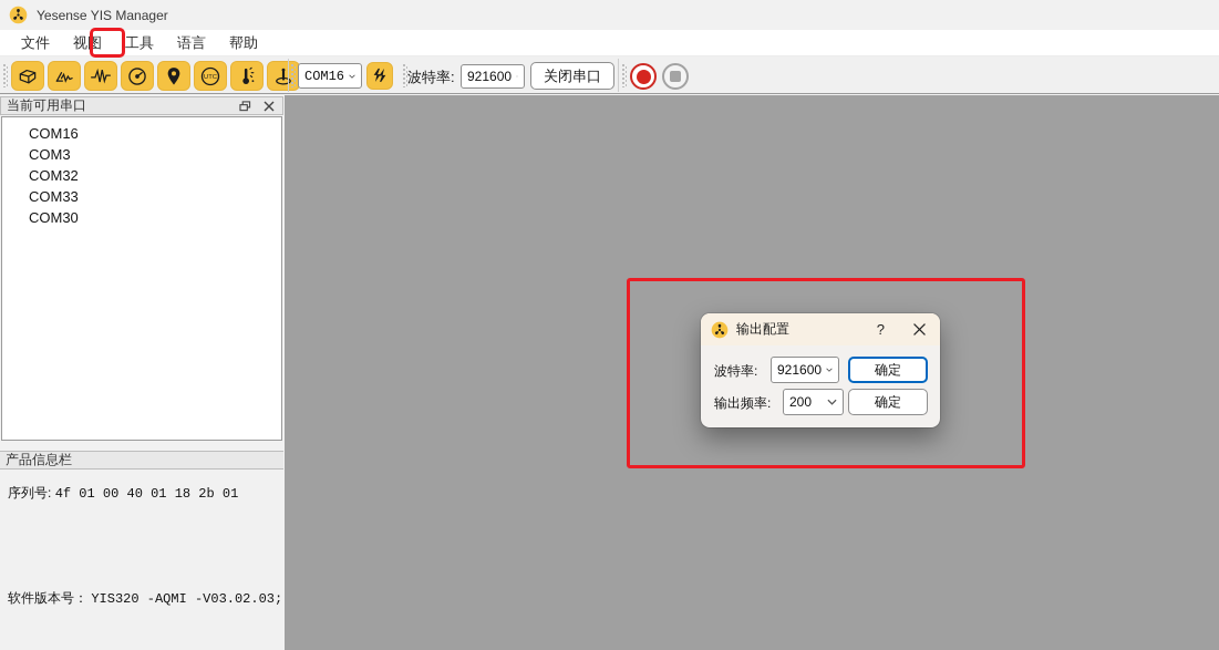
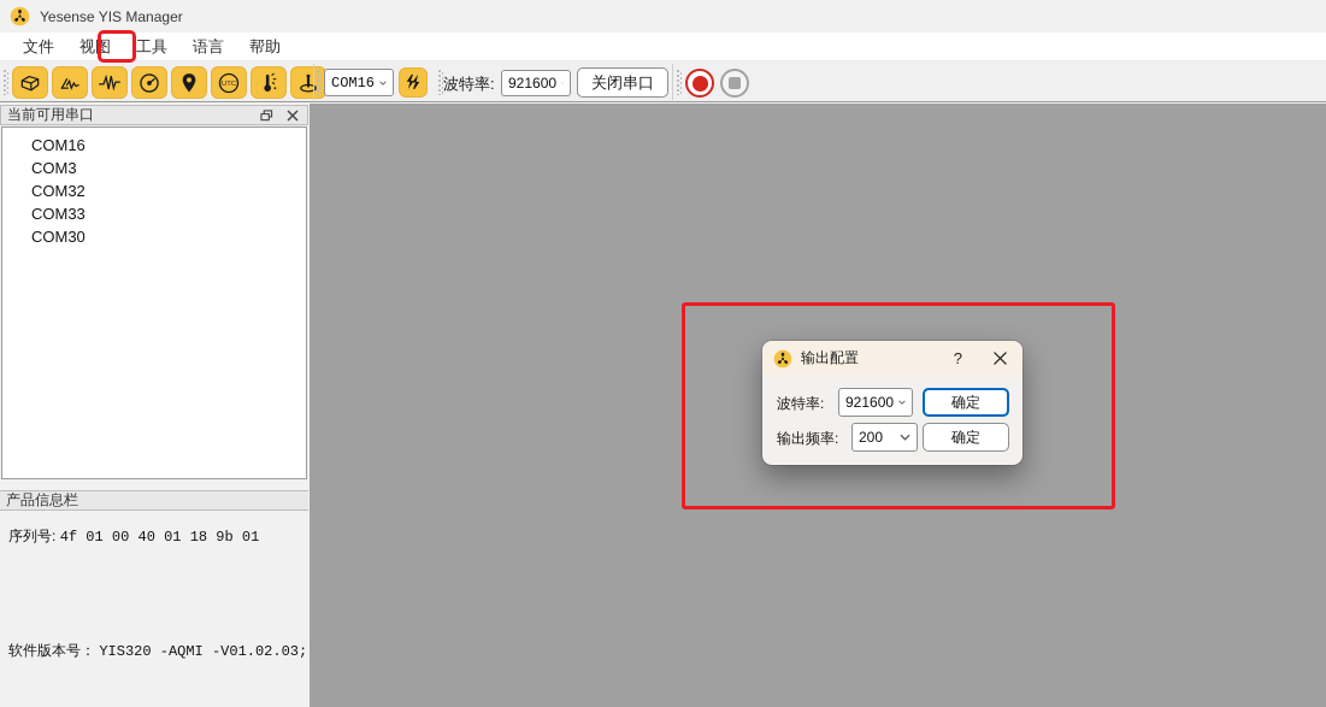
  Yesense YIS Manager
  文件
  视图
  工具
  语言
  帮助
  COM16
  波特率:
  921600
  关闭串口
  当前可用串口
  COM16
  COM3
  COM32
  COM33
  COM30
  产品信息栏
- 序列号: 4f 01 00 40 01 18 2b 01
+ 序列号: 4f 01 00 40 01 18 9b 01
- 软件版本号： YIS320 -AQMI -V03.02.03;
+ 软件版本号： YIS320 -AQMI -V01.02.03;
  输出配置
  ?
  波特率:
  921600
  确定
  输出频率:
  200
  确定
